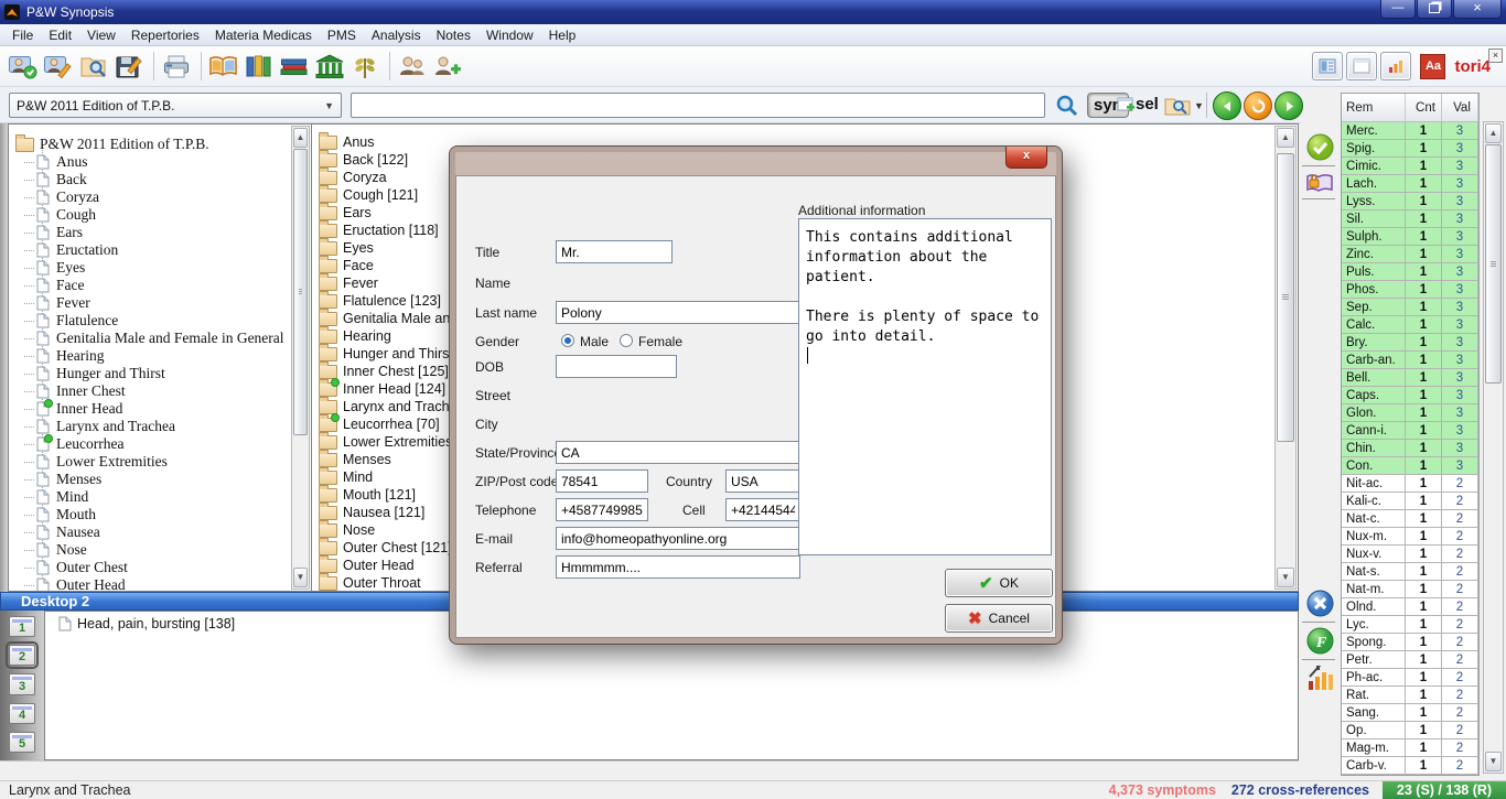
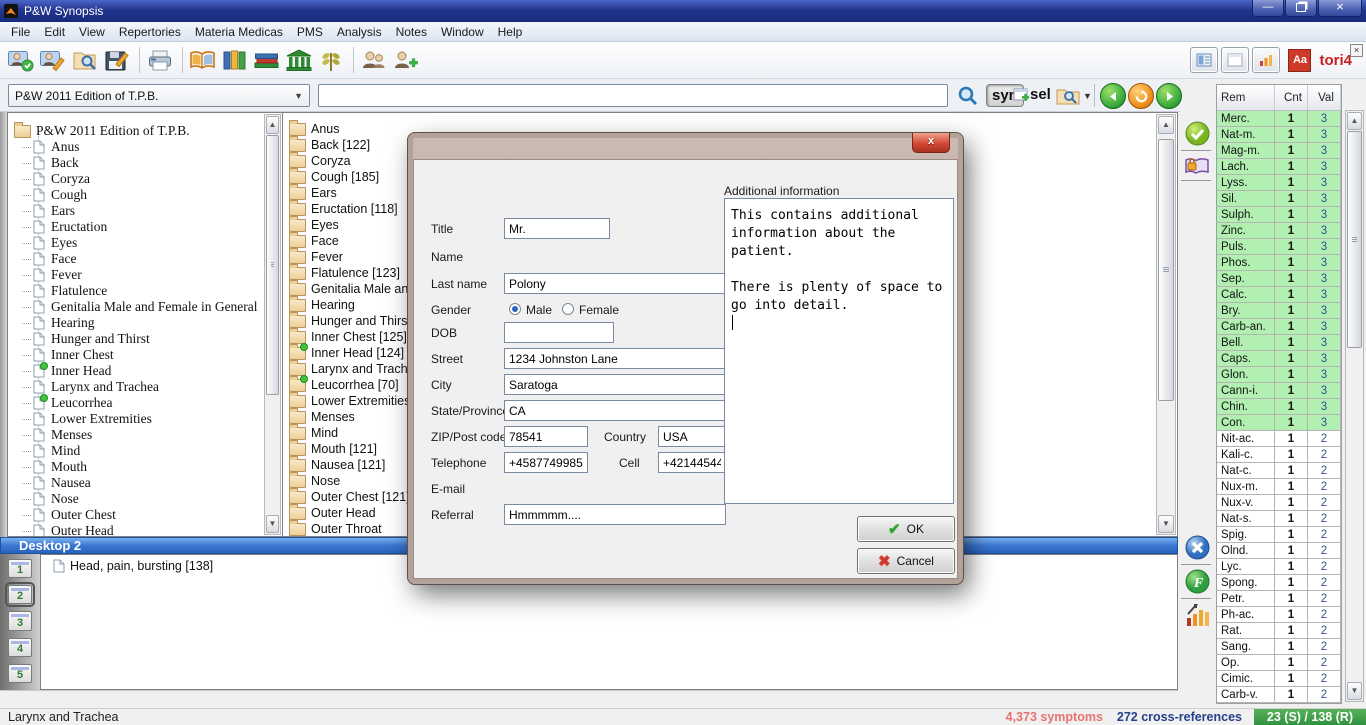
  P&W Synopsis
  —
  ×
  File
  Edit
  View
  Repertories
  Materia Medicas
  PMS
  Analysis
  Notes
  Window
  Help
  Aa
  tori4
  ×
  P&W 2011 Edition of T.P.B.
  ▼
  syn
  sel
  ▼
  P&W 2011 Edition of T.P.B.
  Anus
  Back
  Coryza
  Cough
  Ears
  Eructation
  Eyes
  Face
  Fever
  Flatulence
  Genitalia Male and Female in General
  Hearing
  Hunger and Thirst
  Inner Chest
  Inner Head
  Larynx and Trachea
  Leucorrhea
  Lower Extremities
  Menses
  Mind
  Mouth
  Nausea
  Nose
  Outer Chest
  Outer Head
  ▲
  ▼
  Anus
  Back [122]
  Coryza
- Cough [121]
+ Cough [185]
  Ears
  Eructation [118]
  Eyes
  Face
  Fever
  Flatulence [123]
  Hearing
  Hunger and Thirs
  Inner Chest [125]
  Inner Head [124]
  Larynx and Trach
  Leucorrhea [70]
  Lower Extremitie
  Menses
  Mind
  Mouth [121]
  Nausea [121]
  Nose
  Outer Chest [121
  Outer Head
  Outer Throat
  ▲
  ▼
  F
  Rem
  Cnt
  Val
  Merc.
  1
  3
- Spig.
+ Nat-m.
  1
  3
- Cimic.
+ Mag-m.
  1
  3
  Lach.
  1
  3
  Lyss.
  1
  3
  Sil.
  1
  3
  Sulph.
  1
  3
  Zinc.
  1
  3
  Puls.
  1
  3
  Phos.
  1
  3
  Sep.
  1
  3
  Calc.
  1
  3
  Bry.
  1
  3
  Carb-an.
  1
  3
  Bell.
  1
  3
  Caps.
  1
  3
  Glon.
  1
  3
  Cann-i.
  1
  3
  Chin.
  1
  3
  Con.
  1
  3
  Nit-ac.
  1
  2
  Kali-c.
  1
  2
  Nat-c.
  1
  2
  Nux-m.
  1
  2
  Nux-v.
  1
  2
  Nat-s.
  1
  2
- Nat-m.
+ Spig.
  1
  2
  Olnd.
  1
  2
  Lyc.
  1
  2
  Spong.
  1
  2
  Petr.
  1
  2
  Ph-ac.
  1
  2
  Rat.
  1
  2
  Sang.
  1
  2
  Op.
  1
  2
- Mag-m.
+ Cimic.
  1
  2
  Carb-v.
  1
  2
  ▲
  ▼
  Desktop 2
  1
  2
  3
  4
  5
  Head, pain, bursting [138]
  Larynx and Trachea
  4,373 symptoms
  272 cross-references
  23 (S) / 138 (R)
  x
  Title
  Mr.
  Name
  Last name
  Polony
  Gender
  Male
  Female
  DOB
  Street
+ 1234 Johnston Lane
  City
+ Saratoga
  State/Provinc
  CA
  ZIP/Post cod
  78541
  Country
  USA
  Telephone
  +4587749985
  Cell
  +42144544
  E-mail
- info@homeopathyonline.org
  Referral
  Hmmmmm....
  Additional information
  This contains additional
  information about the
  patient.
  There is plenty of space to
  go into detail.
  ✔
  OK
  ✖
  Cancel
